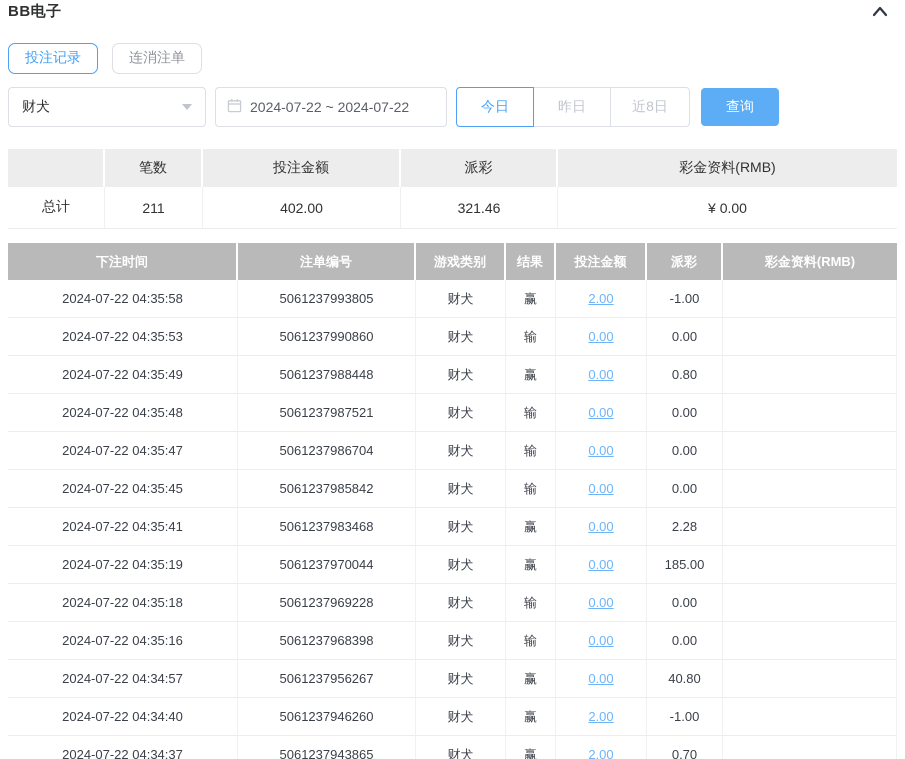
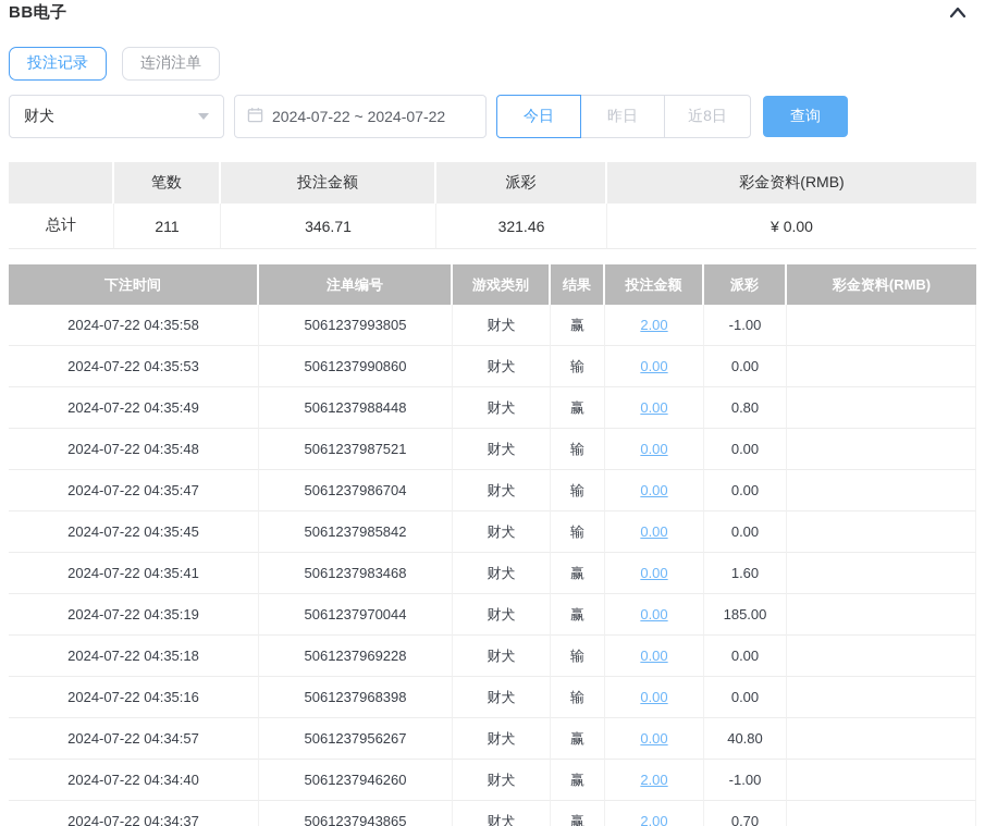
  BB电子
  投注记录
  连消注单
  财犬
  2024-07-22 ~ 2024-07-22
  今日
  昨日
  近8日
  查询
  笔数
  投注金额
  派彩
  彩金资料(RMB)
  总计
  211
- 402.00
+ 346.71
  321.46
  ¥ 0.00
  下注时间
  注单编号
  游戏类别
  结果
  投注金额
  派彩
  彩金资料(RMB)
  2024-07-22 04:35:58
  5061237993805
  财犬
  赢
  2.00
  -1.00
  2024-07-22 04:35:53
  5061237990860
  财犬
  输
  0.00
  0.00
  2024-07-22 04:35:49
  5061237988448
  财犬
  赢
  0.00
  0.80
  2024-07-22 04:35:48
  5061237987521
  财犬
  输
  0.00
  0.00
  2024-07-22 04:35:47
  5061237986704
  财犬
  输
  0.00
  0.00
  2024-07-22 04:35:45
  5061237985842
  财犬
  输
  0.00
  0.00
  2024-07-22 04:35:41
  5061237983468
  财犬
  赢
  0.00
- 2.28
+ 1.60
  2024-07-22 04:35:19
  5061237970044
  财犬
  赢
  0.00
  185.00
  2024-07-22 04:35:18
  5061237969228
  财犬
  输
  0.00
  0.00
  2024-07-22 04:35:16
  5061237968398
  财犬
  输
  0.00
  0.00
  2024-07-22 04:34:57
  5061237956267
  财犬
  赢
  0.00
  40.80
  2024-07-22 04:34:40
  5061237946260
  财犬
  赢
  2.00
  -1.00
  2024-07-22 04:34:37
  5061237943865
  财犬
  赢
  2.00
  0.70
